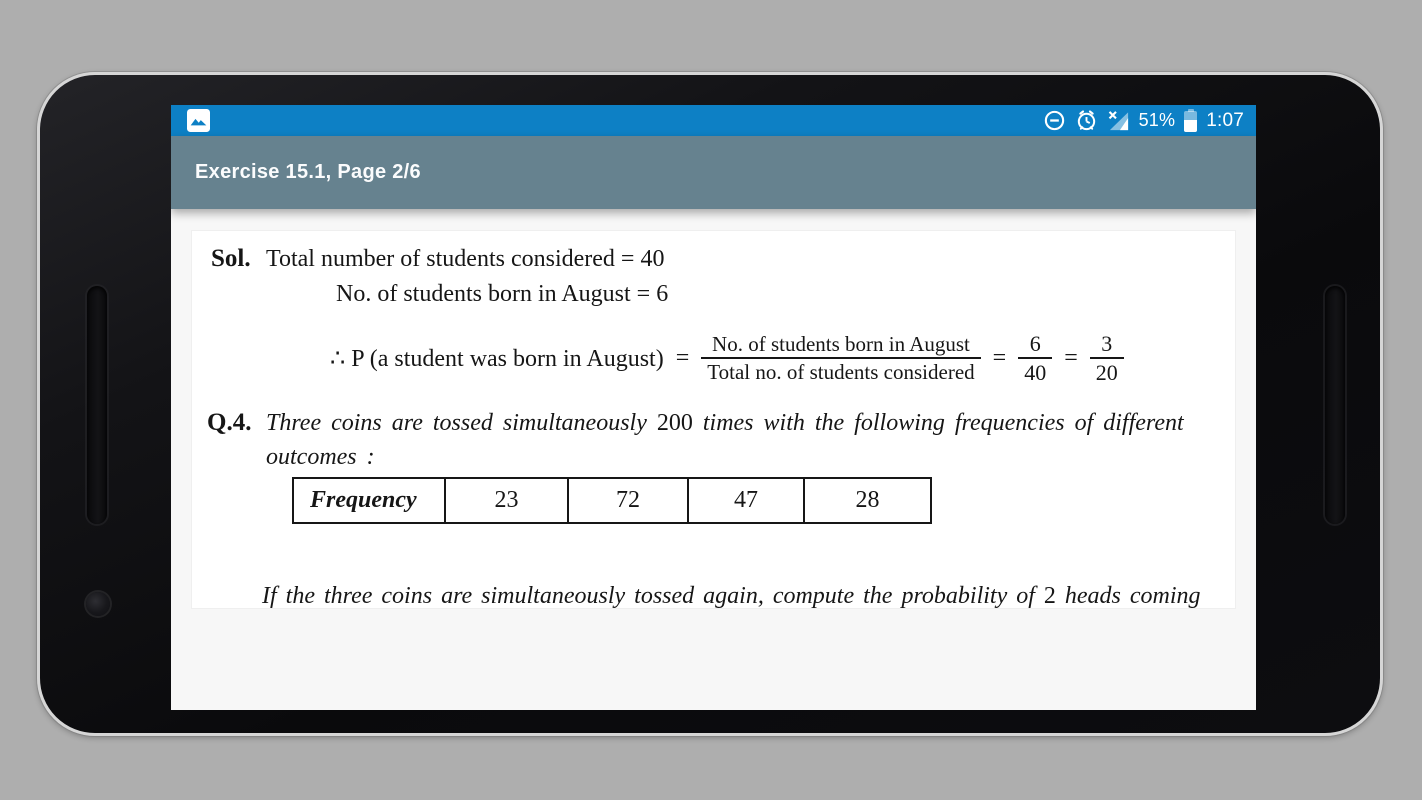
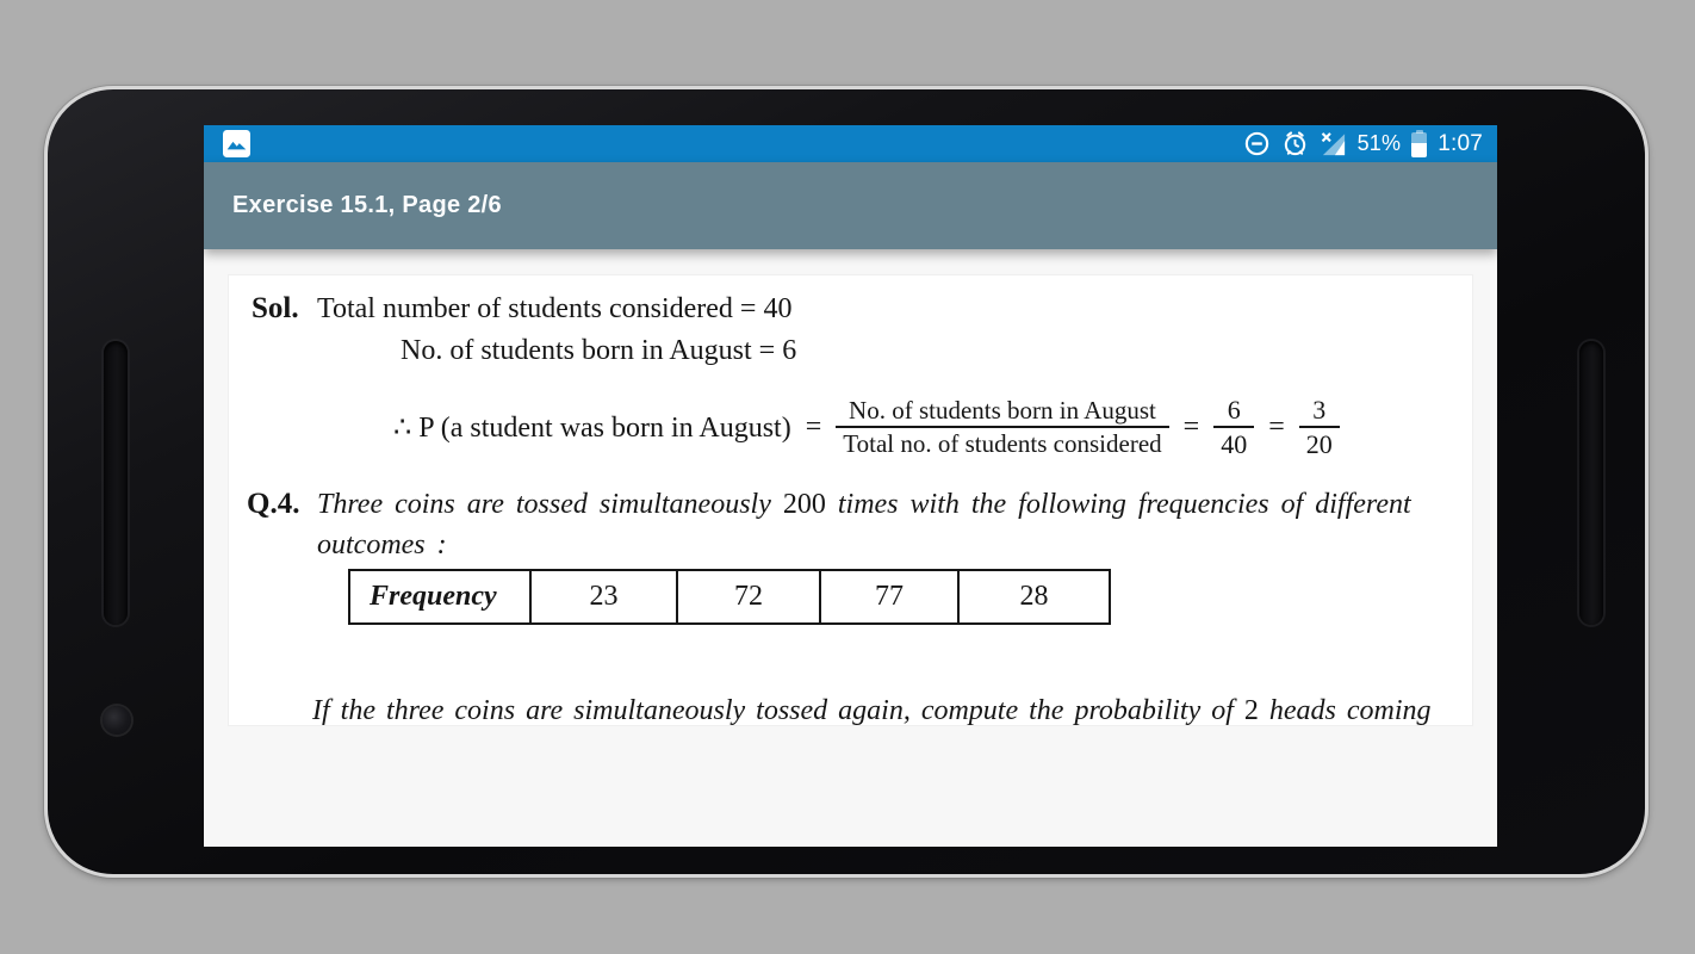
  51%
  1:07
  Exercise 15.1, Page 2/6
  Sol.
  Total number of students considered = 40
  No. of students born in August = 6
  ∴ P (a student was born in August)
  =
  No. of students born in August
  Total no. of students considered
  =
  6
  40
  =
  3
  20
  Q.4.
  Three coins are tossed simultaneously 200 times with the following frequencies of different
  outcomes :
- Frequency	23	72	47	28
+ Frequency	23	72	77	28
  If the three coins are simultaneously tossed again, compute the probability of 2 heads coming
